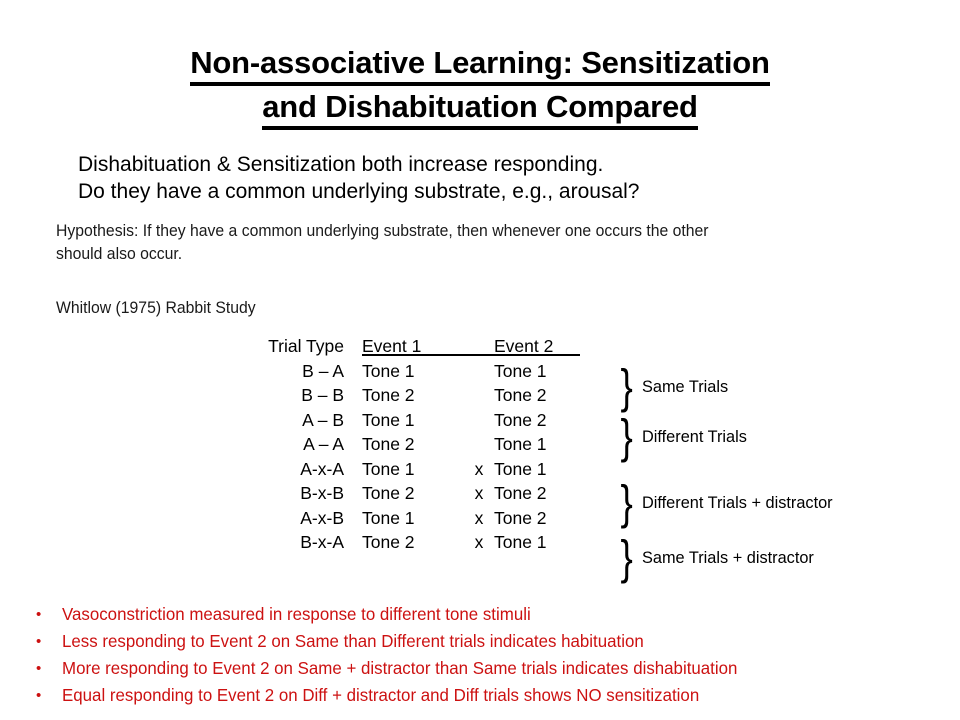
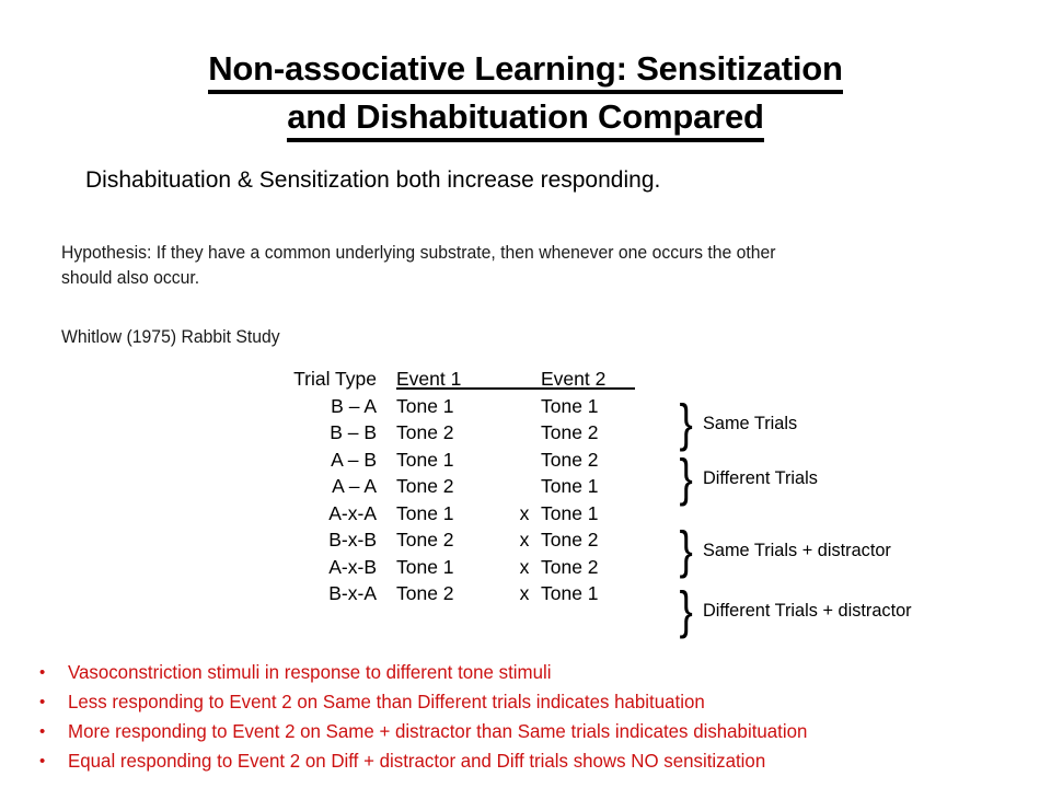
  Non-associative Learning: Sensitization
  and Dishabituation Compared
  Dishabituation & Sensitization both increase responding.
- Do they have a common underlying substrate, e.g., arousal?
  Hypothesis: If they have a common underlying substrate, then whenever one occurs the other
  should also occur.
  Whitlow (1975) Rabbit Study
  Trial Type	Event 1		Event 2
  B – A	Tone 1		Tone 1
  B – B	Tone 2		Tone 2
  A – B	Tone 1		Tone 2
  A – A	Tone 2		Tone 1
  A-x-A	Tone 1	x	Tone 1
  B-x-B	Tone 2	x	Tone 2
  A-x-B	Tone 1	x	Tone 2
  B-x-A	Tone 2	x	Tone 1
  }
  Same Trials
  }
  Different Trials
  }
- Different Trials + distractor
+ Same Trials + distractor
  }
- Same Trials + distractor
+ Different Trials + distractor
  •
- Vasoconstriction measured in response to different tone stimuli
+ Vasoconstriction stimuli in response to different tone stimuli
  •
  Less responding to Event 2 on Same than Different trials indicates habituation
  •
  More responding to Event 2 on Same + distractor than Same trials indicates dishabituation
  •
  Equal responding to Event 2 on Diff + distractor and Diff trials shows NO sensitization
